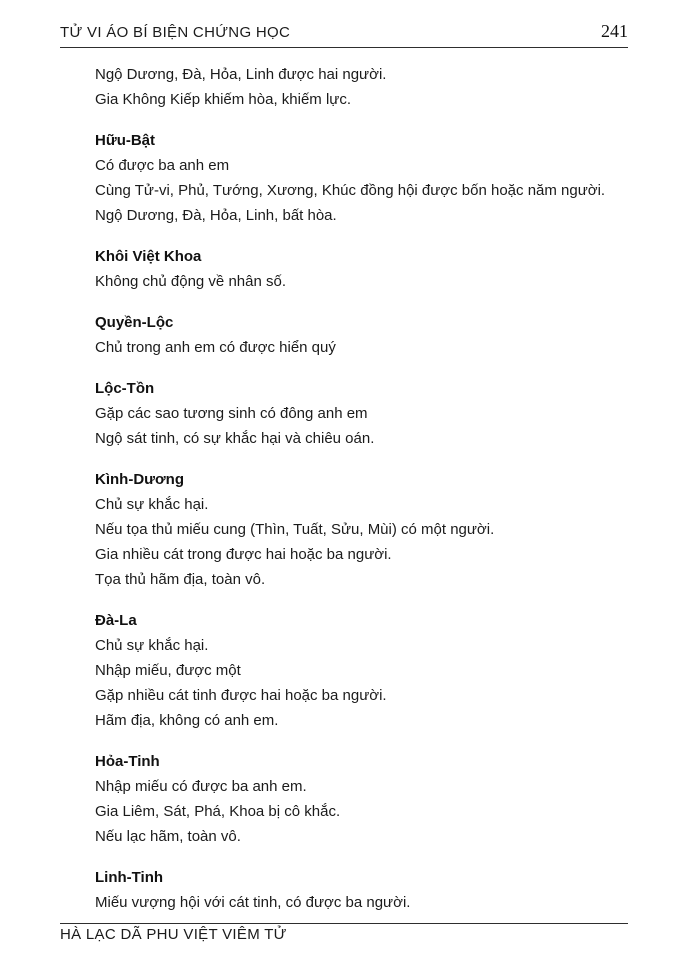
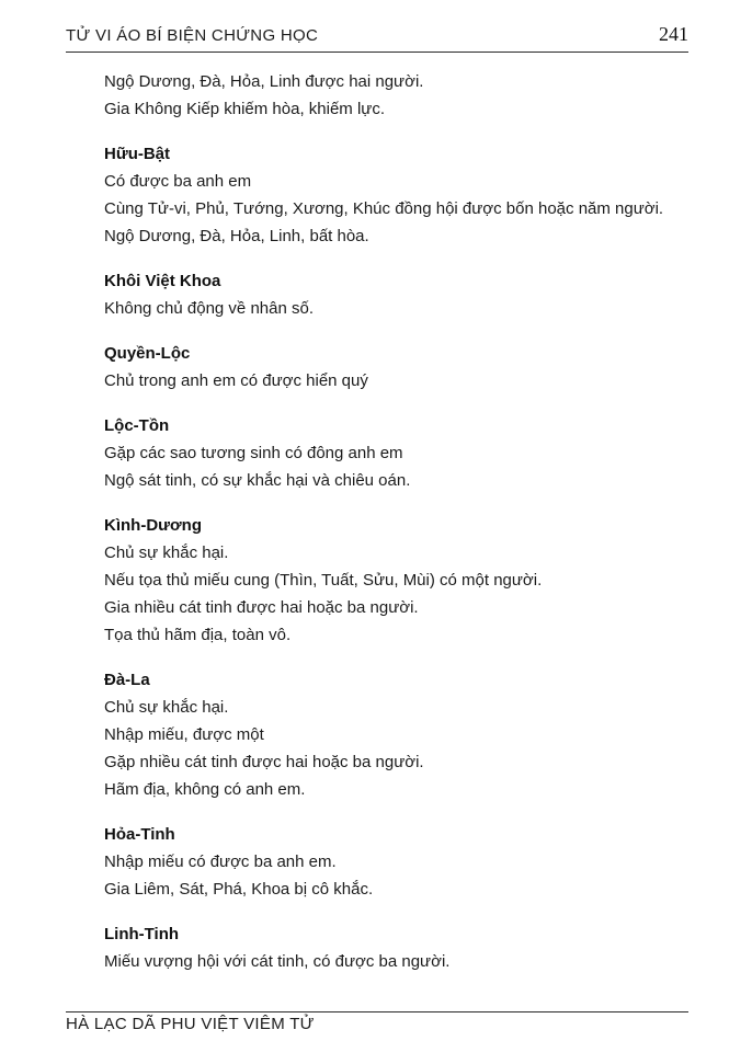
  TỬ VI ÁO BÍ BIỆN CHỨNG HỌC
  241
  Ngộ Dương, Đà, Hỏa, Linh được hai người.
  Gia Không Kiếp khiếm hòa, khiếm lực.
  Hữu-Bật
  Có được ba anh em
  Cùng Tử-vi, Phủ, Tướng, Xương, Khúc đồng hội được bốn hoặc năm người.
  Ngộ Dương, Đà, Hỏa, Linh, bất hòa.
  Khôi Việt Khoa
  Không chủ động về nhân số.
  Quyền-Lộc
  Chủ trong anh em có được hiển quý
  Lộc-Tồn
  Gặp các sao tương sinh có đông anh em
  Ngộ sát tinh, có sự khắc hại và chiêu oán.
  Kình-Dương
  Chủ sự khắc hại.
  Nếu tọa thủ miếu cung (Thìn, Tuất, Sửu, Mùi) có một người.
- Gia nhiều cát trong được hai hoặc ba người.
+ Gia nhiều cát tinh được hai hoặc ba người.
  Tọa thủ hãm địa, toàn vô.
  Đà-La
  Chủ sự khắc hại.
  Nhập miếu, được một
  Gặp nhiều cát tinh được hai hoặc ba người.
  Hãm địa, không có anh em.
  Hỏa-Tinh
  Nhập miếu có được ba anh em.
  Gia Liêm, Sát, Phá, Khoa bị cô khắc.
- Nếu lạc hãm, toàn vô.
  Linh-Tinh
  Miếu vượng hội với cát tinh, có được ba người.
  HÀ LẠC DÃ PHU VIỆT VIÊM TỬ
